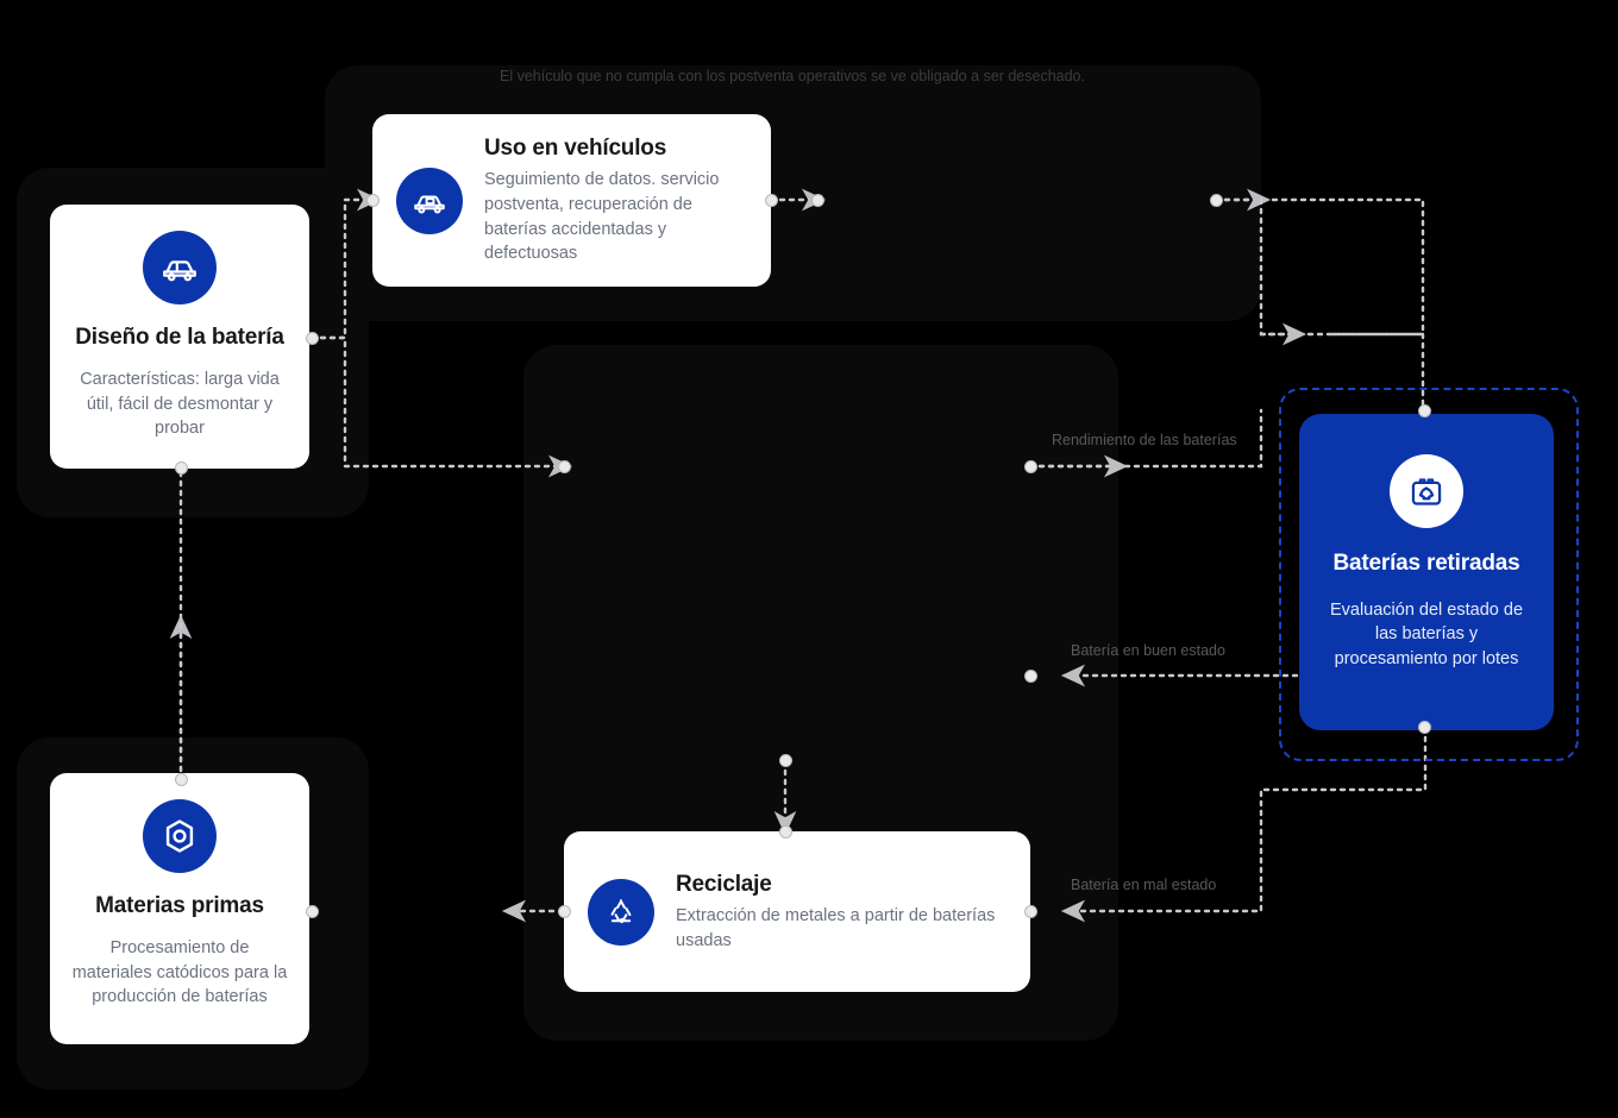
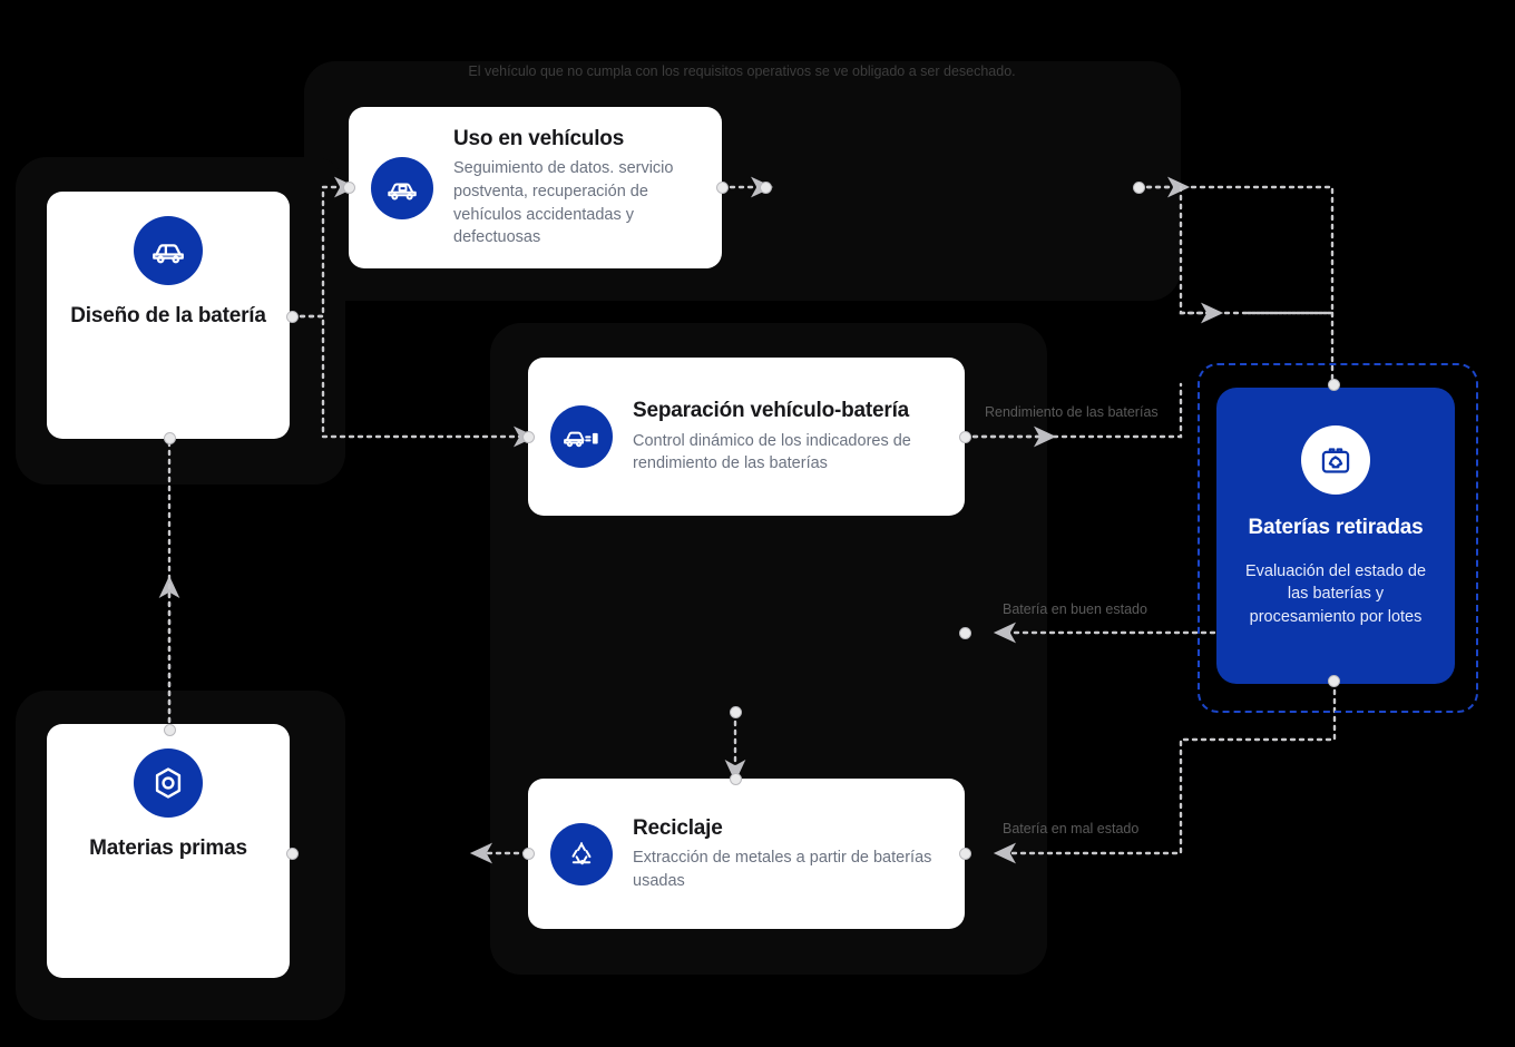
- El vehículo que no cumpla con los postventa operativos se ve obligado a ser desechado.
+ El vehículo que no cumpla con los requisitos operativos se ve obligado a ser desechado.
  Diseño de la batería
- Características: larga vida útil, fácil de desmontar y probar
  Materias primas
- Procesamiento de materiales catódicos para la producción de baterías
  Uso en vehículos
- Seguimiento de datos. servicio postventa, recuperación de baterías accidentadas y defectuosas
+ Seguimiento de datos. servicio postventa, recuperación de vehículos accidentadas y defectuosas
+ Separación vehículo-batería
+ Control dinámico de los indicadores de rendimiento de las baterías
  Reciclaje
  Extracción de metales a partir de baterías usadas
  Baterías retiradas
  Evaluación del estado de las baterías y procesamiento por lotes
  Rendimiento de las baterías
  Batería en buen estado
  Batería en mal estado
